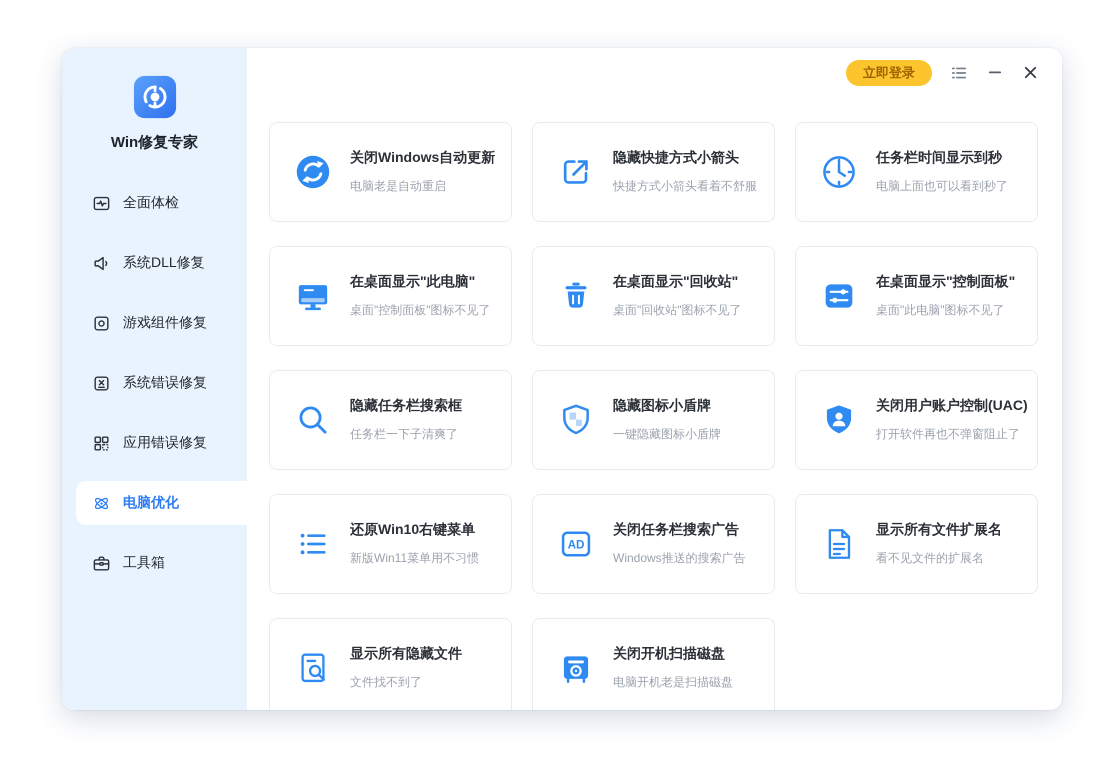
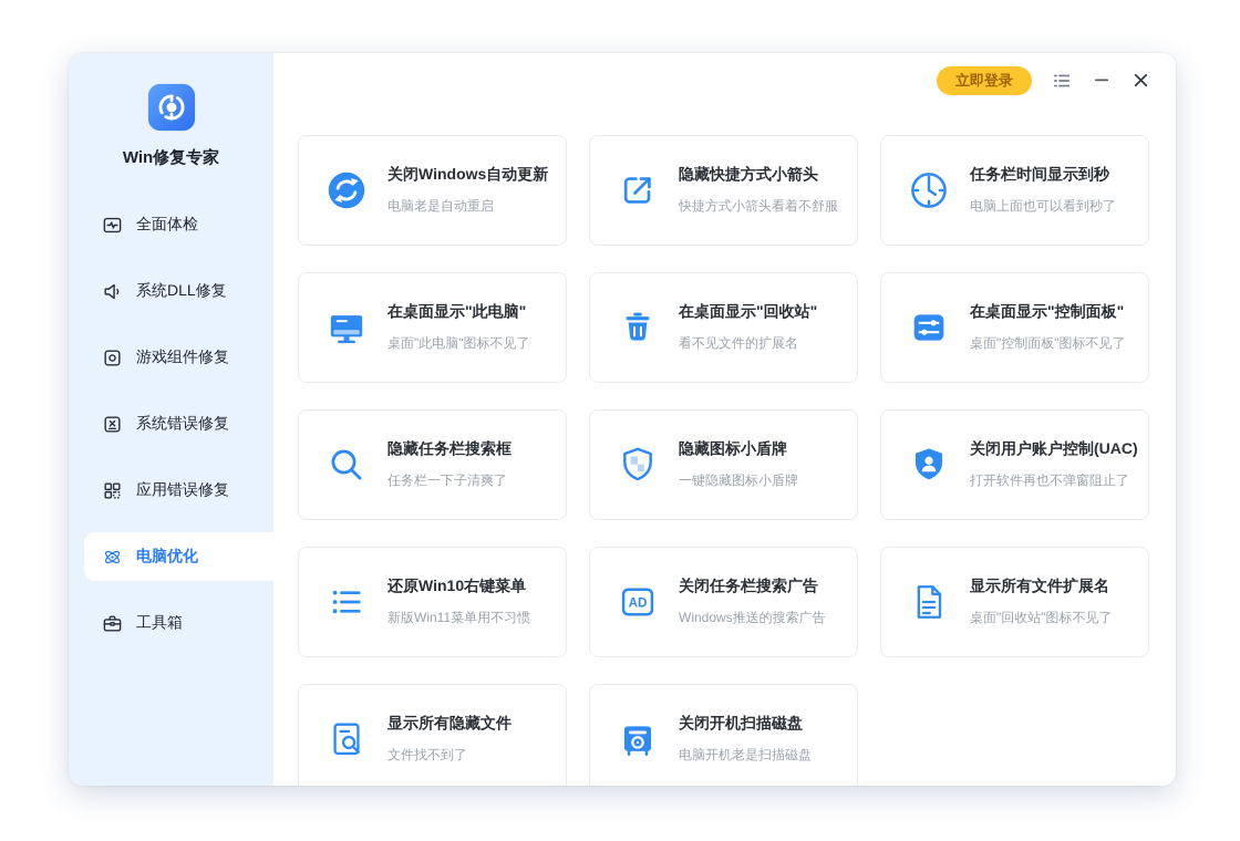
  Win修复专家
  全面体检
  系统DLL修复
  游戏组件修复
  系统错误修复
  应用错误修复
  电脑优化
  工具箱
  立即登录
  关闭Windows自动更新
  电脑老是自动重启
  隐藏快捷方式小箭头
  快捷方式小箭头看着不舒服
  任务栏时间显示到秒
  电脑上面也可以看到秒了
  在桌面显示"此电脑"
- 桌面"控制面板"图标不见了
+ 桌面"此电脑"图标不见了
  在桌面显示"回收站"
- 桌面"回收站"图标不见了
+ 看不见文件的扩展名
  在桌面显示"控制面板"
- 桌面"此电脑"图标不见了
+ 桌面"控制面板"图标不见了
  隐藏任务栏搜索框
  任务栏一下子清爽了
  隐藏图标小盾牌
  一键隐藏图标小盾牌
  关闭用户账户控制(UAC)
  打开软件再也不弹窗阻止了
  还原Win10右键菜单
  新版Win11菜单用不习惯
  AD
  关闭任务栏搜索广告
  Windows推送的搜索广告
  显示所有文件扩展名
- 看不见文件的扩展名
+ 桌面"回收站"图标不见了
  显示所有隐藏文件
  文件找不到了
  关闭开机扫描磁盘
  电脑开机老是扫描磁盘
